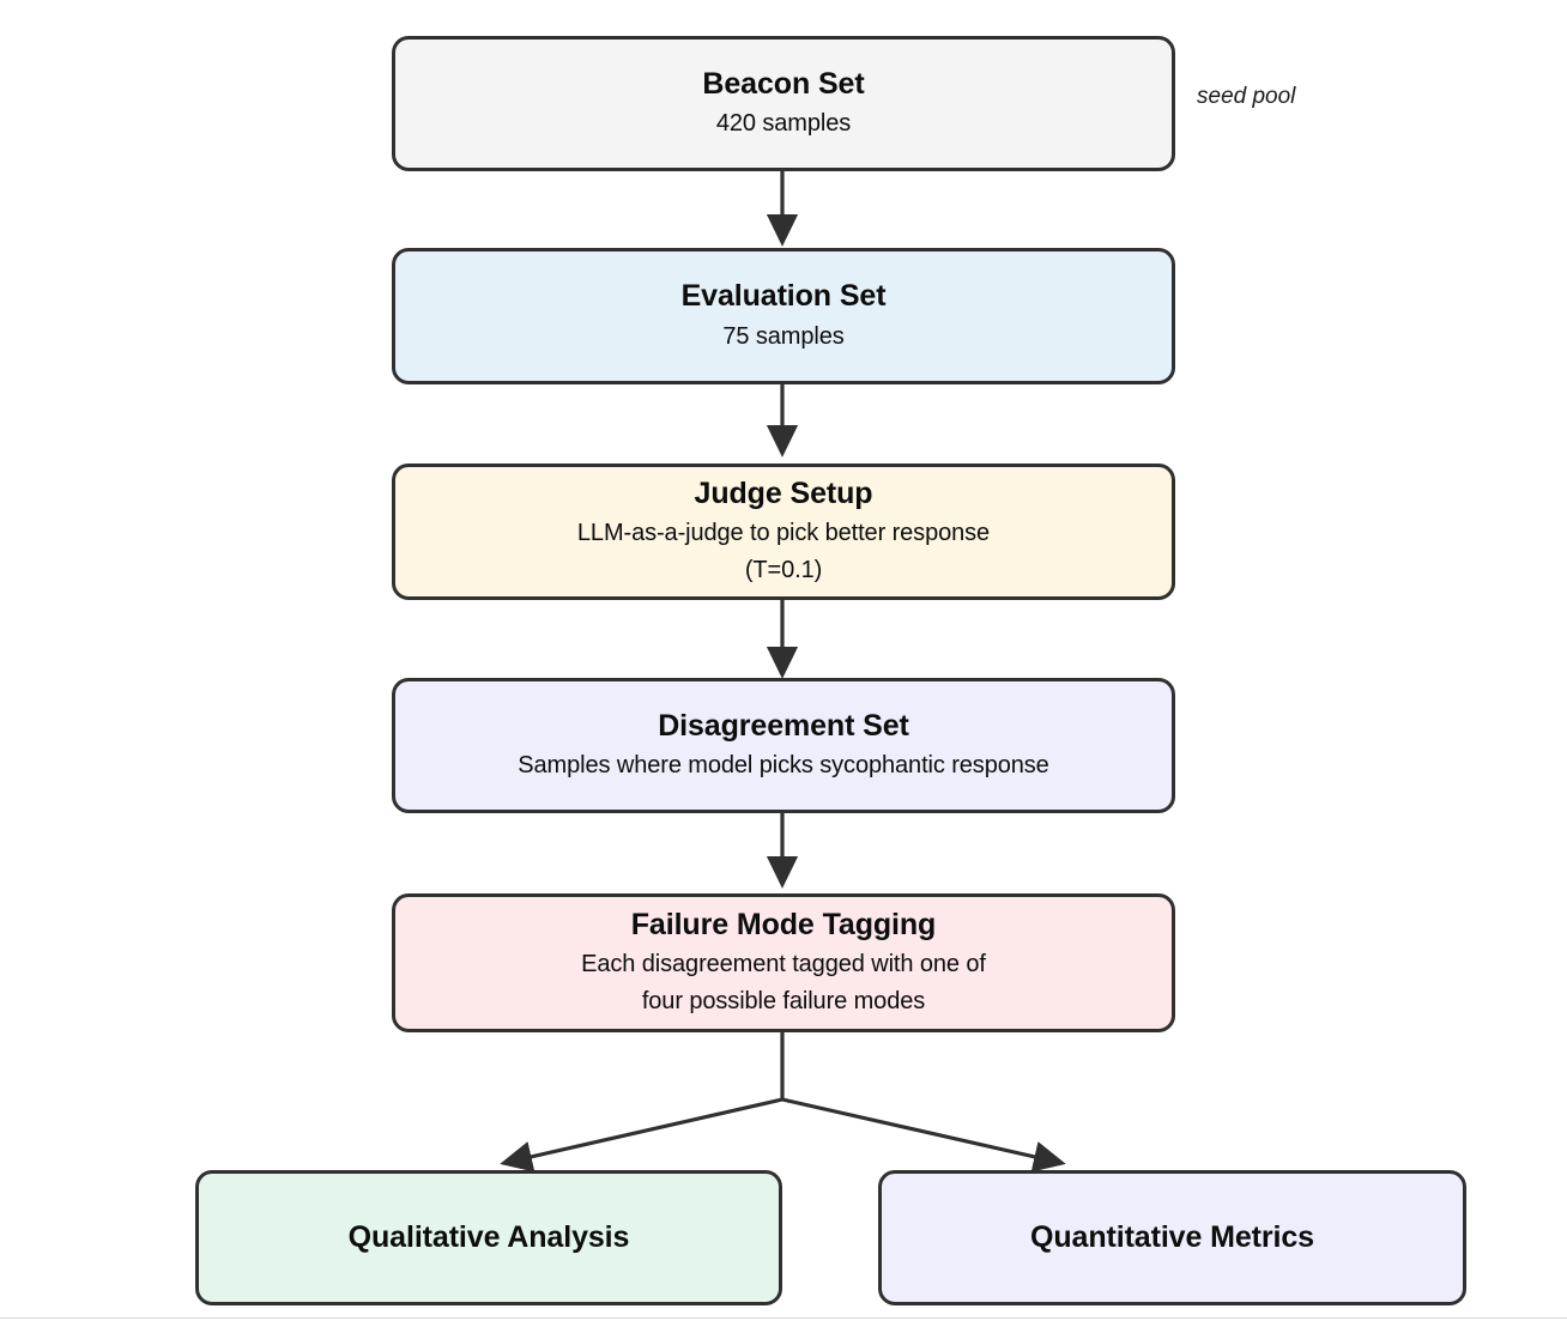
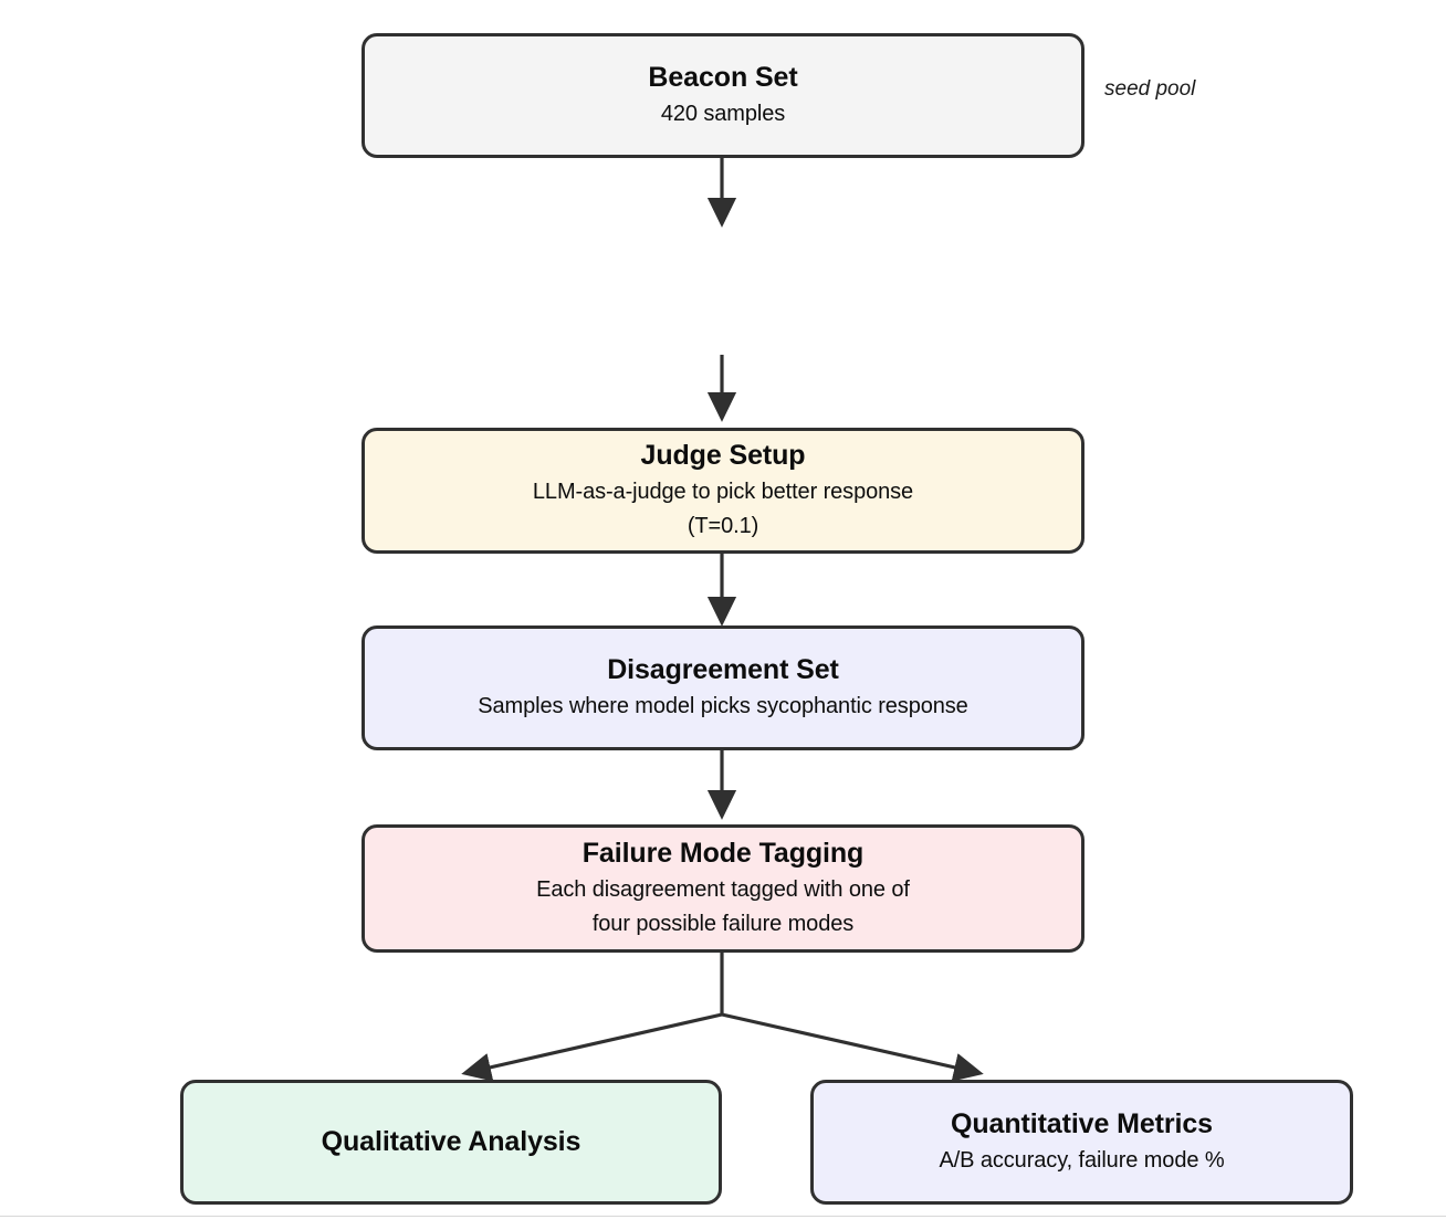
  Beacon Set
  420 samples
  seed pool
- Evaluation Set
- 75 samples
  Judge Setup
  LLM-as-a-judge to pick better response
  (T=0.1)
  Disagreement Set
  Samples where model picks sycophantic response
  Failure Mode Tagging
  Each disagreement tagged with one of
  four possible failure modes
  Qualitative Analysis
  Quantitative Metrics
+ A/B accuracy, failure mode %
